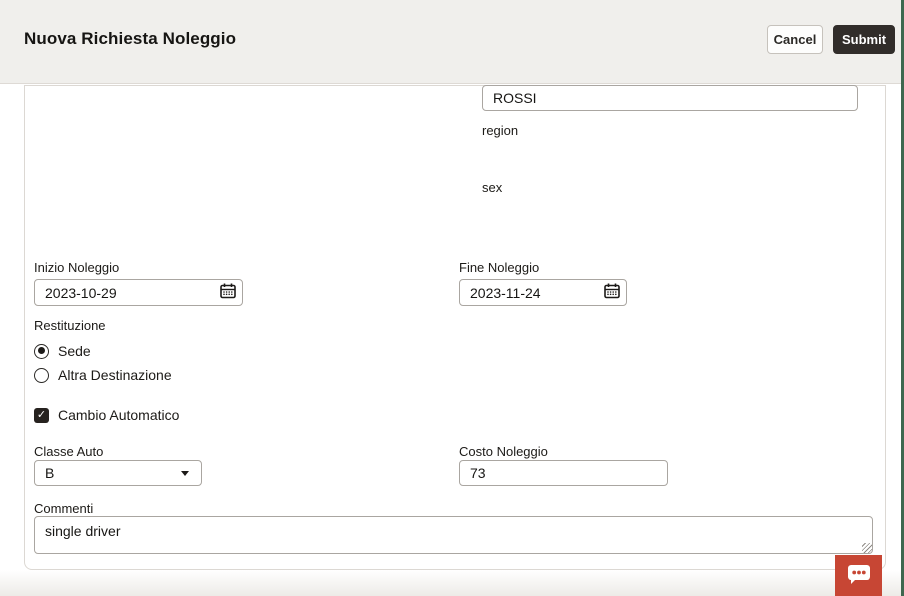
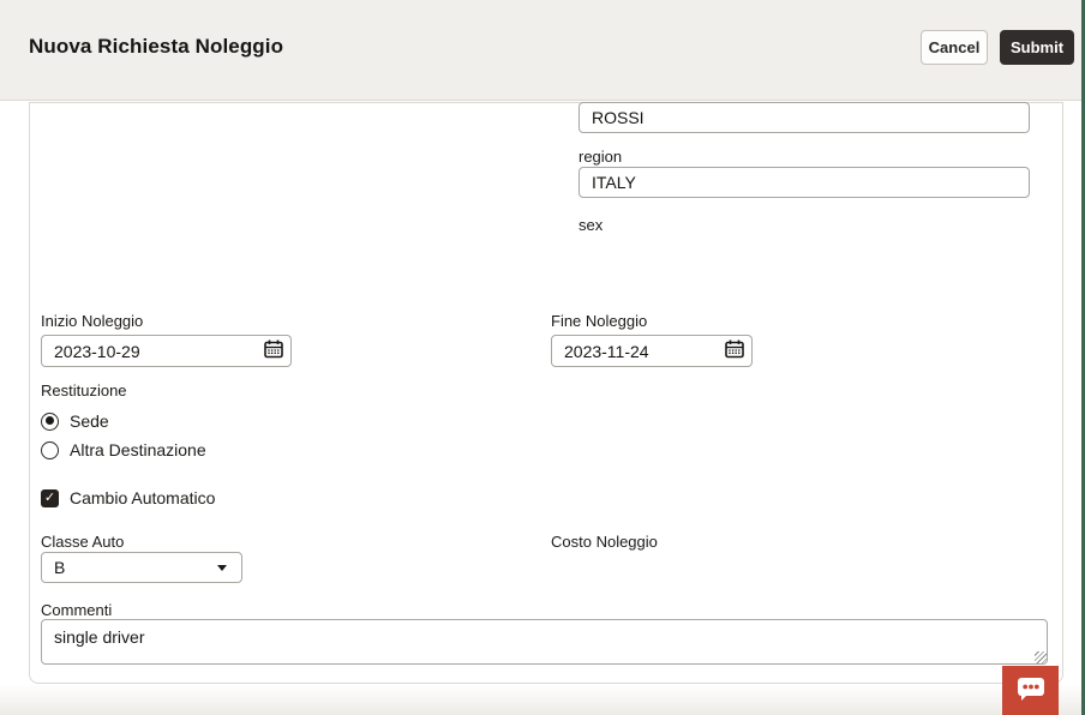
  Nuova Richiesta Noleggio
  Cancel
  Submit
  ROSSI
  region
+ ITALY
  sex
  Inizio Noleggio
  2023-10-29
  Fine Noleggio
  2023-11-24
  Restituzione
  Sede
  Altra Destinazione
  ✓
  Cambio Automatico
  Classe Auto
  B
  Costo Noleggio
- 73
  Commenti
  single driver
